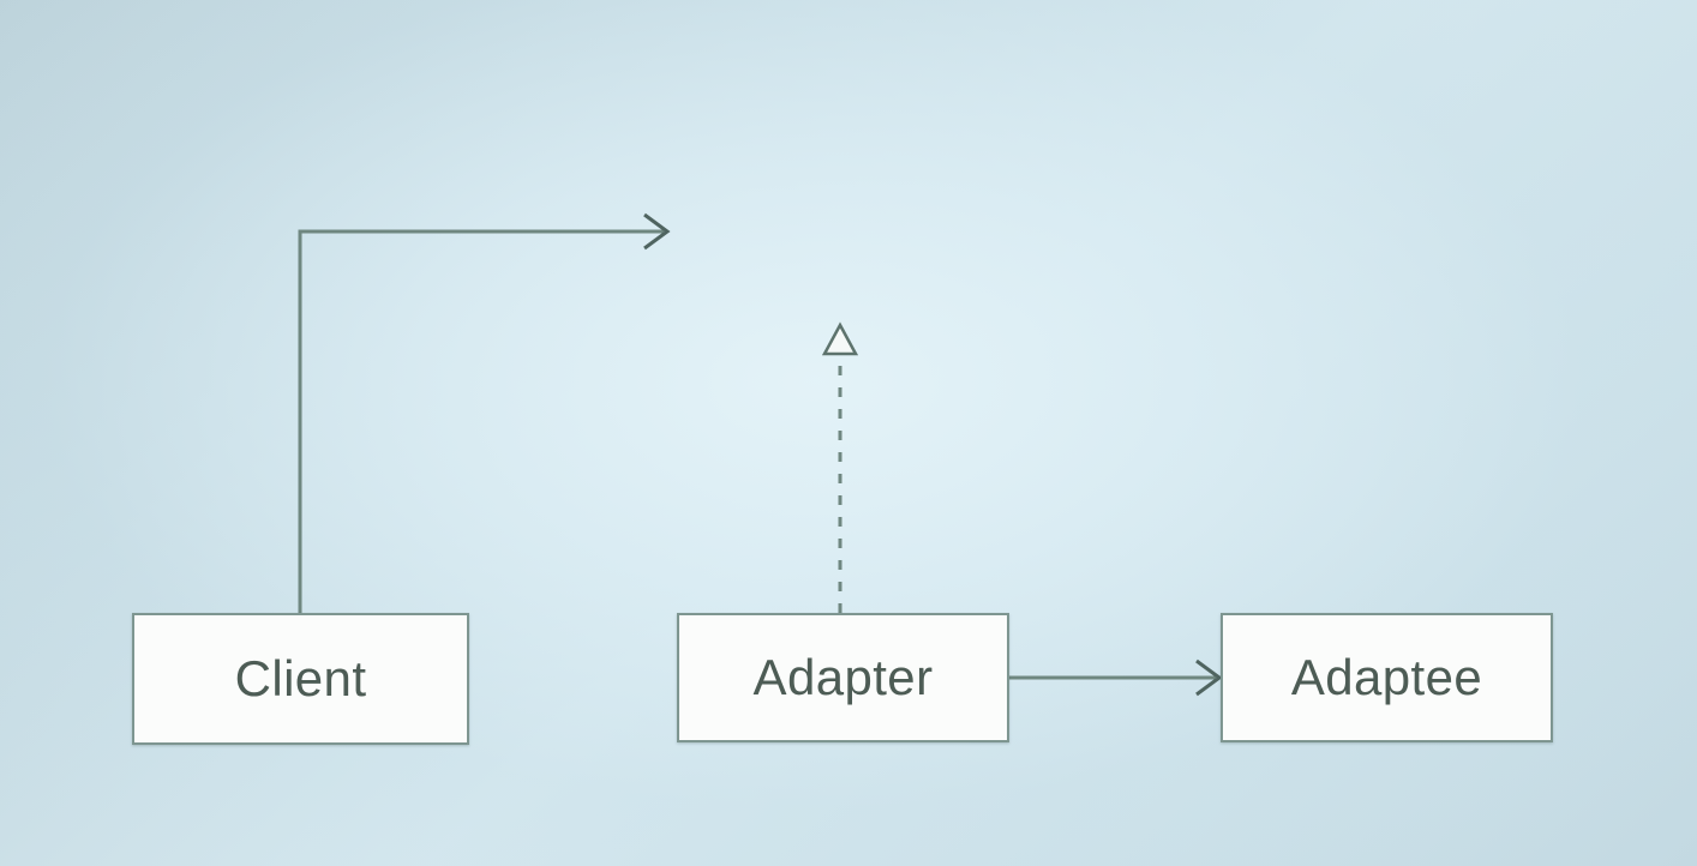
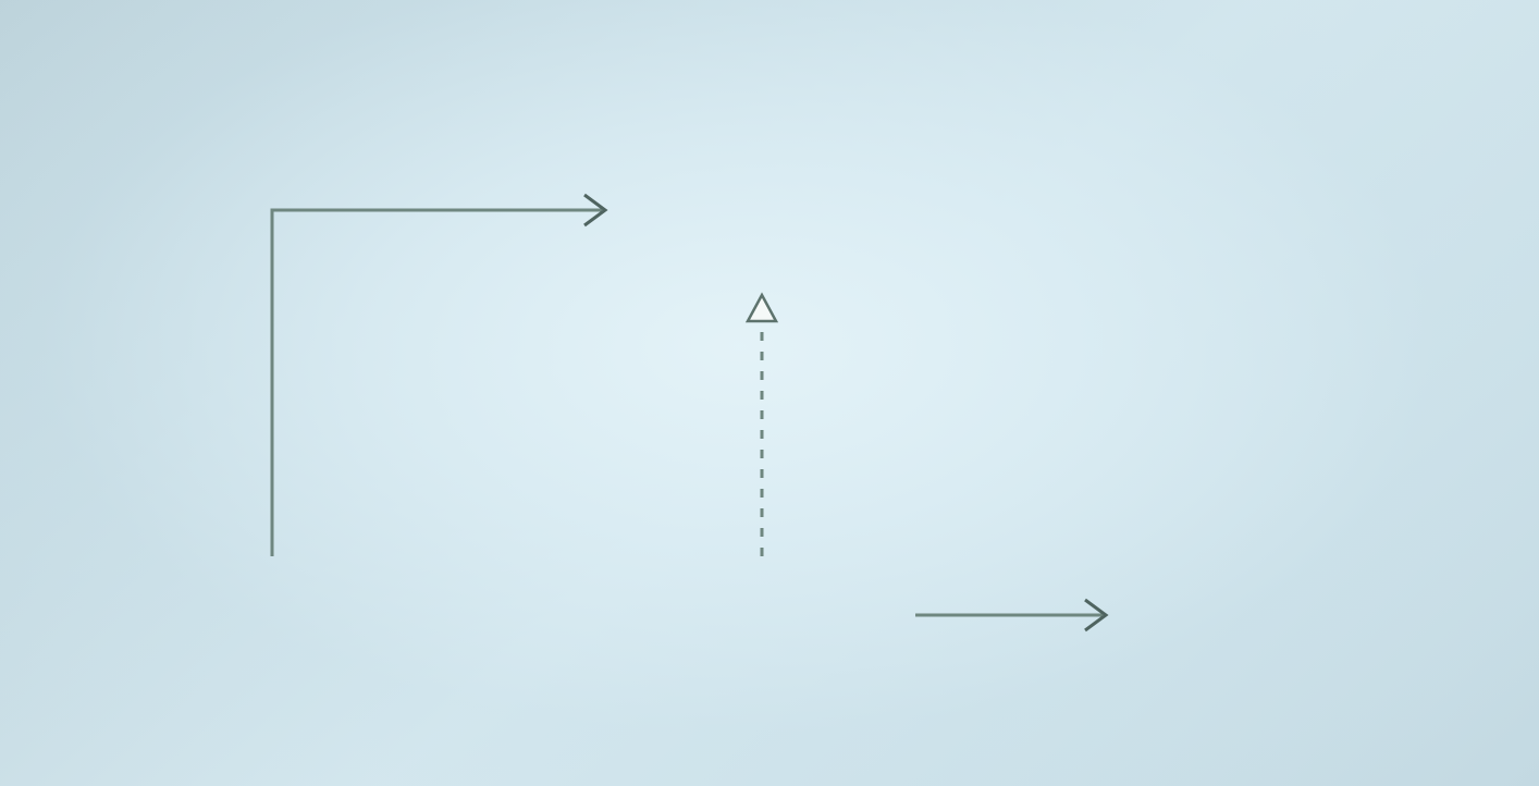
- Client
- Adapter
- Adaptee
